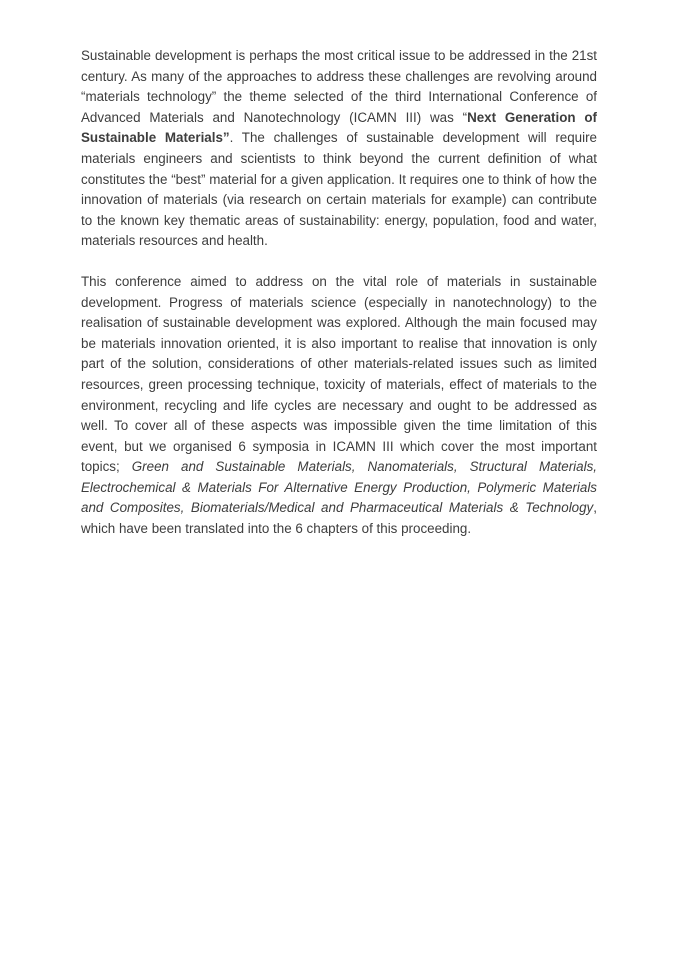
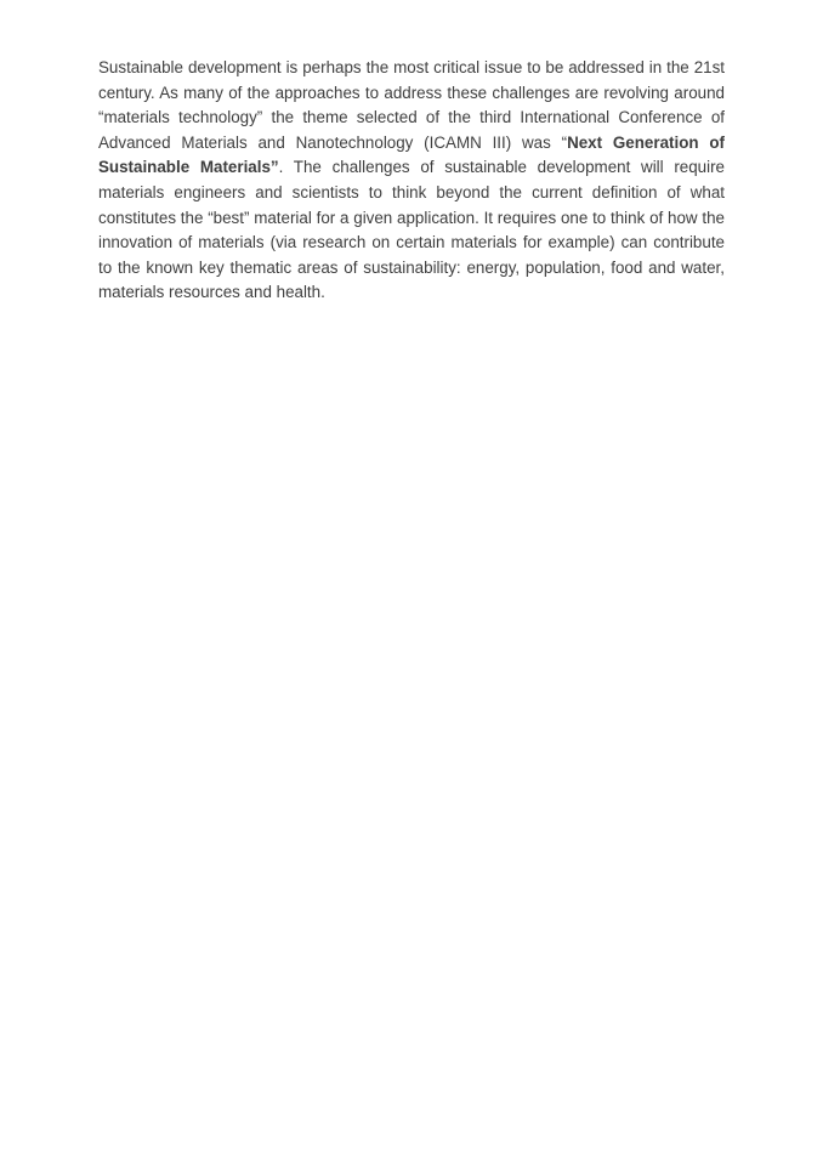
  Sustainable development is perhaps the most critical issue to be addressed in the 21st century. As many of the approaches to address these challenges are revolving around “materials technology” the theme selected of the third International Conference of Advanced Materials and Nanotechnology (ICAMN III) was “Next Generation of Sustainable Materials”. The challenges of sustainable development will require materials engineers and scientists to think beyond the current definition of what constitutes the “best” material for a given application. It requires one to think of how the innovation of materials (via research on certain materials for example) can contribute to the known key thematic areas of sustainability: energy, population, food and water, materials resources and health.
- This conference aimed to address on the vital role of materials in sustainable development. Progress of materials science (especially in nanotechnology) to the realisation of sustainable development was explored. Although the main focused may be materials innovation oriented, it is also important to realise that innovation is only part of the solution, considerations of other materials-related issues such as limited resources, green processing technique, toxicity of materials, effect of materials to the environment, recycling and life cycles are necessary and ought to be addressed as well. To cover all of these aspects was impossible given the time limitation of this event, but we organised 6 symposia in ICAMN III which cover the most important topics; Green and Sustainable Materials, Nanomaterials, Structural Materials, Electrochemical & Materials For Alternative Energy Production, Polymeric Materials and Composites, Biomaterials/Medical and Pharmaceutical Materials & Technology, which have been translated into the 6 chapters of this proceeding.
